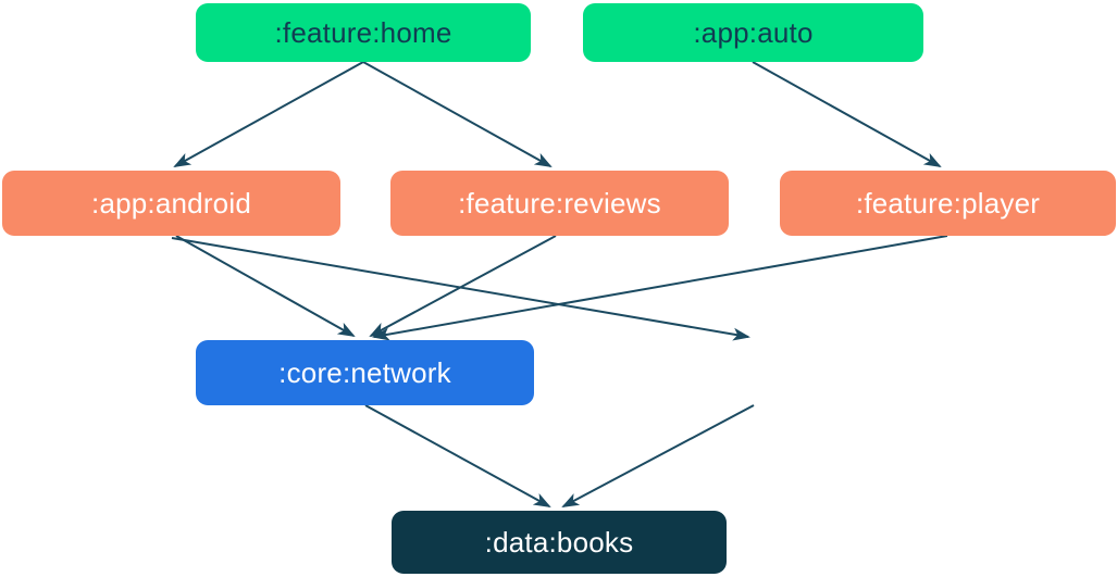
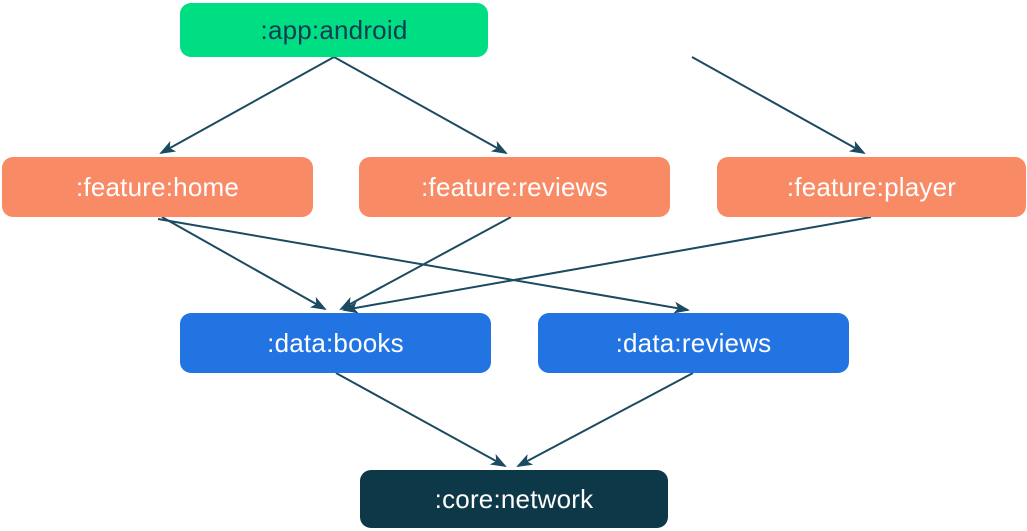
- :feature:home
+ :app:android
- :app:auto
- :app:android
+ :feature:home
  :feature:reviews
  :feature:player
- :core:network
+ :data:books
+ :data:reviews
- :data:books
+ :core:network
